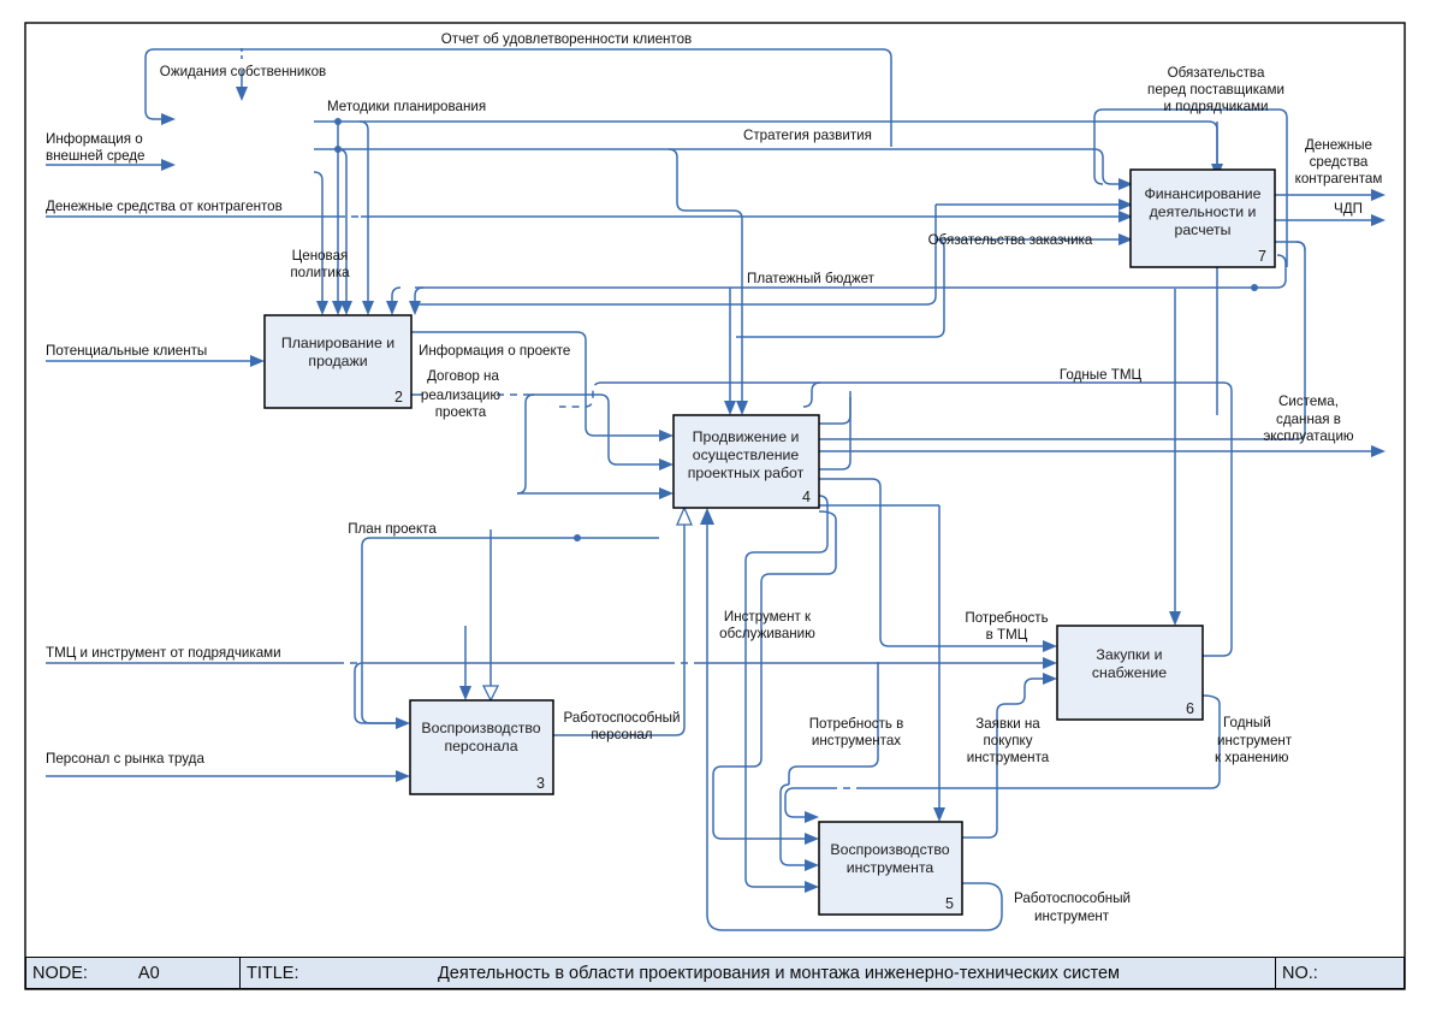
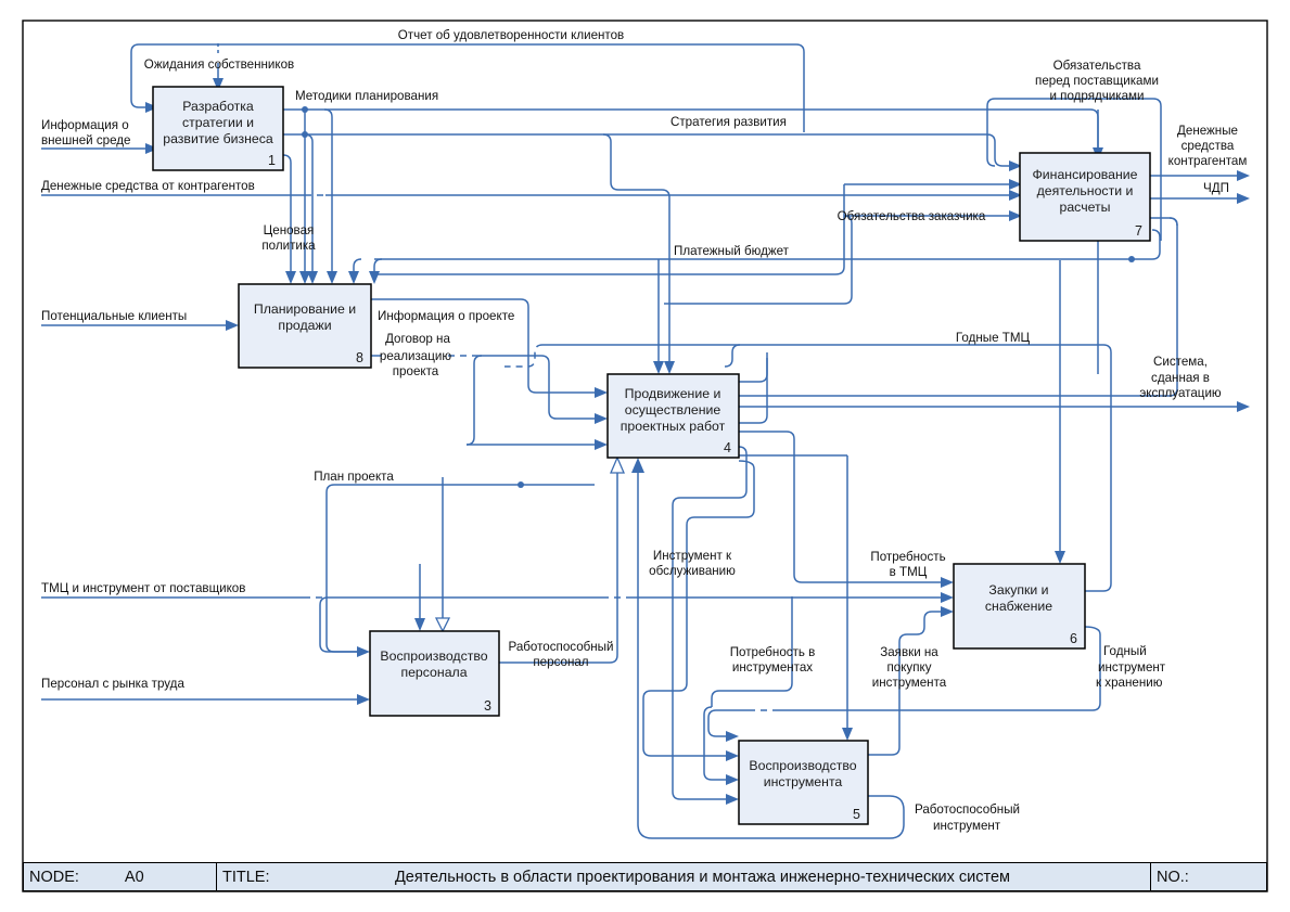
+ Разработка
+ стратегии и
+ развитие бизнеса
+ 1
  Планирование и
  продажи
- 2
+ 8
  Воспроизводство
  персонала
  3
  Продвижение и
  осуществление
  проектных работ
  4
  Воспроизводство
  инструмента
  5
  Закупки и
  снабжение
  6
  Финансирование
  деятельности и
  расчеты
  7
  Отчет об удовлетворенности клиентов
  Ожидания собственников
  Информация о
  внешней среде
  Методики планирования
  Стратегия развития
  Обязательства
  перед поставщиками
  и подрядчиками
  Денежные
  средства
  контрагентам
  ЧДП
  Денежные средства от контрагентов
  Ценовая
  политика
  Обязательства заказчика
  Платежный бюджет
  Потенциальные клиенты
  Информация о проекте
  Договор на
  реализацию
  проекта
  Годные ТМЦ
  Система,
  сданная в
  эксплуатацию
  План проекта
  Инструмент к
  обслуживанию
  Потребность
  в ТМЦ
- ТМЦ и инструмент от подрядчиками
+ ТМЦ и инструмент от поставщиков
  Работоспособный
  персонал
  Персонал с рынка труда
  Потребность в
  инструментах
  Заявки на
  покупку
  инструмента
  Годный
  инструмент
  к хранению
  Работоспособный
  инструмент
  NODE:
  A0
  TITLE:
  Деятельность в области проектирования и монтажа инженерно-технических систем
  NO.:
